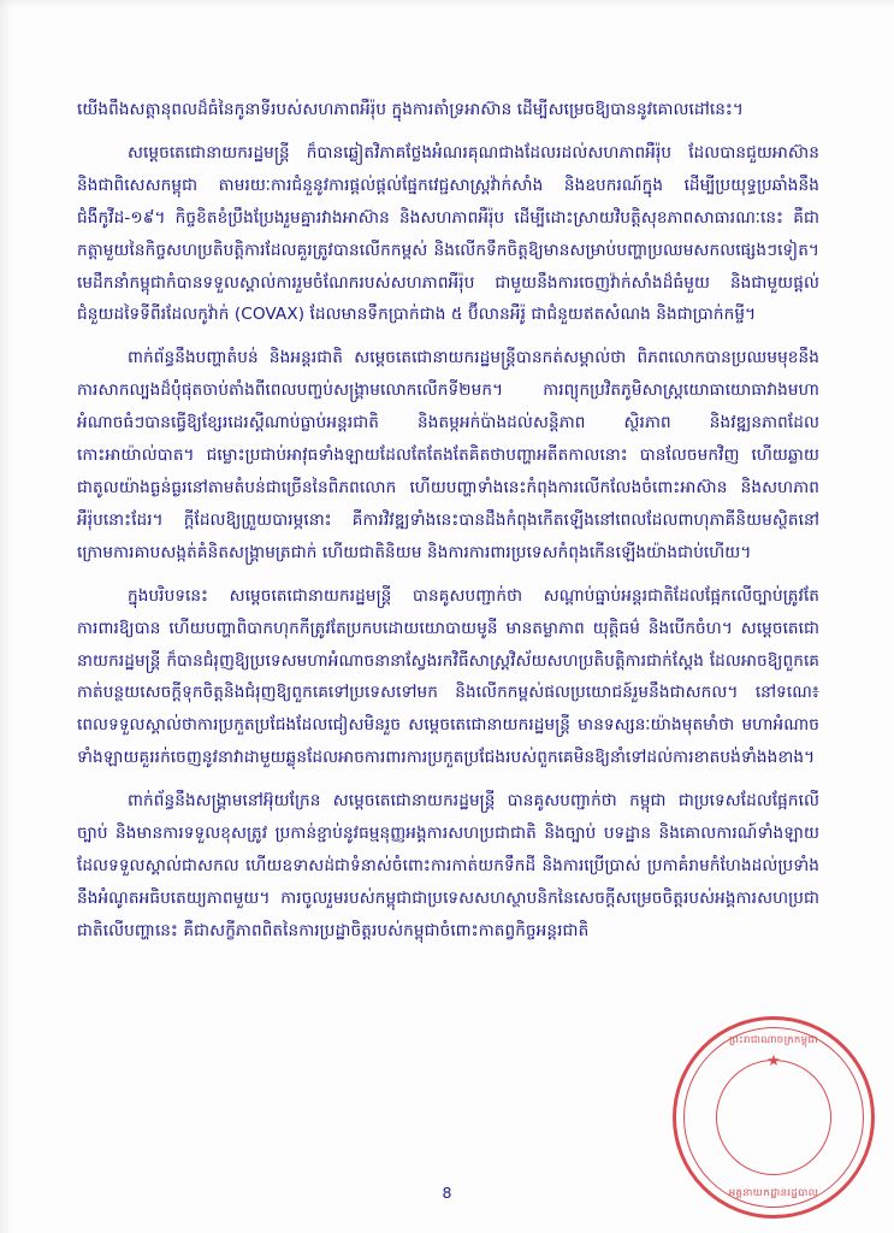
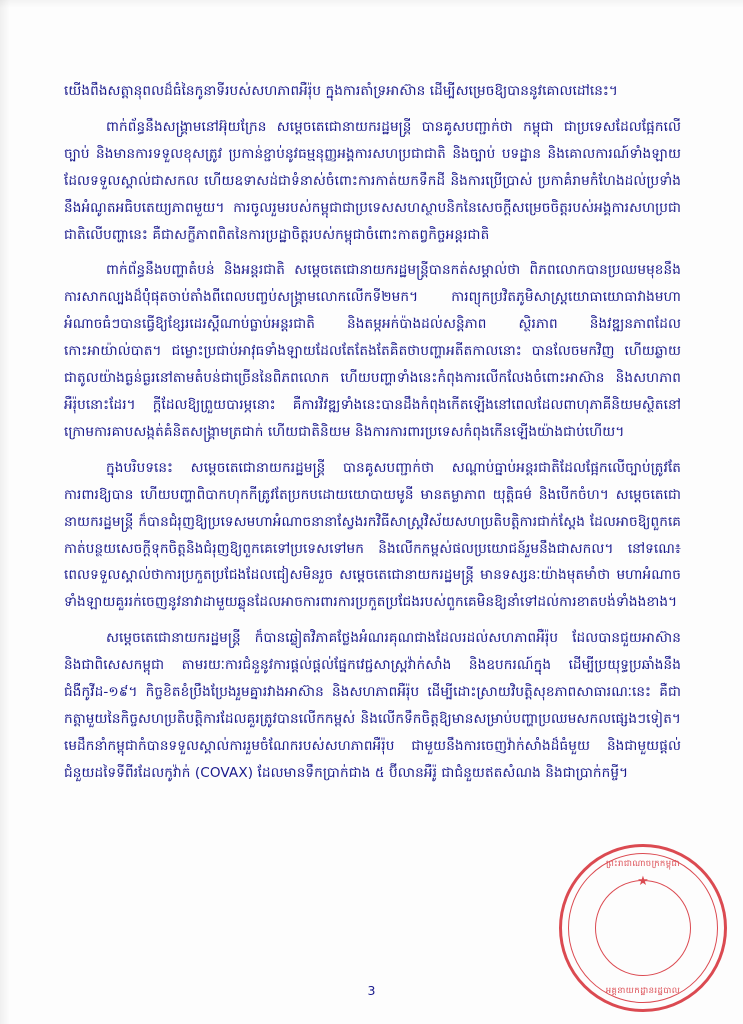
  យើងពឹងសត្តានុពលដ៏ធំនៃកូនាទីរបស់សហភាពអឺរ៉ុប ក្នុងការតាំទ្រអាស៊ាន ដើម្បីសម្រេចឱ្យបាននូវគោលដៅនេះ។
- សម្តេចតេជោនាយករដ្ឋមន្ត្រី ក៏បានឆ្លៀតវិភាគថ្លែងអំណរគុណជាងដែលរដល់សហភាពអឺរ៉ុប ដែលបានជួយអាស៊ាន និងជាពិសេសកម្ពុជា តាមរយៈការជំនួនូវការផ្តល់ផ្តល់ផ្នែកវេជ្ជសាស្ត្រវ៉ាក់សាំង និងឧបករណ៍ក្នុង ដើម្បីប្រយុទ្ធប្រឆាំងនឹងជំងឺកូវីដ-១៩។ កិច្ចខិតខំប្រឹងប្រែងរួមគ្នារវាងអាស៊ាន និងសហភាពអឺរ៉ុប ដើម្បីដោះស្រាយវិបត្តិសុខភាពសាធារណៈនេះ គឺជាកត្តាមួយនៃកិច្ចសហប្រតិបត្តិការដែលគួរត្រូវបានលើកកម្ពស់ និងលើកទឹកចិត្តឱ្យមានសម្រាប់បញ្ហាប្រឈមសកលផ្សេងៗទៀត។ មេដឹកនាំកម្ពុជាកំបានទទួលស្គាល់ការរួមចំណែករបស់សហភាពអឺរ៉ុប ជាមួយនឹងការចេញវ៉ាក់សាំងដ៏ធំមួយ និងជាមួយផ្តល់ជំនួយដទៃទីពីរដែលកូវ៉ាក់ (COVAX) ដែលមានទឹកប្រាក់ជាង ៥ ប៊ីលានអឺរ៉ូ ជាជំនួយឥតសំណង និងជាប្រាក់កម្ចី។
+ ពាក់ព័ន្ធនឹងសង្គ្រាមនៅអ៊ុយក្រែន សម្តេចតេជោនាយករដ្ឋមន្ត្រី បានគូសបញ្ជាក់ថា កម្ពុជា ជាប្រទេសដែលផ្អែកលើច្បាប់ និងមានការទទួលខុសត្រូវ ប្រកាន់ខ្ជាប់នូវធម្មនុញ្ញអង្គការសហប្រជាជាតិ និងច្បាប់ បទដ្ឋាន និងគោលការណ៍ទាំងឡាយដែលទទួលស្គាល់ជាសកល ហើយឧទាសដ់ជាទំនាស់ចំពោះការកាត់យកទឹកដី និងការប្រើប្រាស់ ប្រកាគំរាមកំហែងដល់ប្រទាំងនឹងអំណូតអធិបតេយ្យភាពមួយ។ ការចូលរួមរបស់កម្ពុជាជាប្រទេសសហស្ថាបនិកនៃសេចក្តីសម្រេចចិត្តរបស់អង្គការសហប្រជាជាតិលើបញ្ហានេះ គឺជាសក្ខីភាពពិតនៃការប្រដ្ឋាចិត្តរបស់កម្ពុជាចំពោះកាតព្វកិច្ចអន្តរជាតិ
  ពាក់ព័ន្ធនឹងបញ្ហាតំបន់ និងអន្តរជាតិ សម្តេចតេជោនាយករដ្ឋមន្ត្រីបានកត់សម្គាល់ថា ពិភពលោកបានប្រឈមមុខនឹងការសាកល្បងដ៏ប៉ុំផុតចាប់តាំងពីពេលបញ្ចប់សង្គ្រាមលោកលើកទី២មក។ ការព្យុកប្រវិតភូមិសាស្ត្រយោធាយោធាវាងមហាអំណាចធំៗបានធ្វើឱ្យខ្សែរដេរស្តីណាប់ធ្លាប់អន្តរជាតិ និងតម្កអក់ប៉ាងដល់សន្តិភាព ស្ថិរភាព និងវឌ្ឍនភាពដែលកោះអាយ៉ាល់បាត។ ជម្លោះប្រជាប់អាវុធទាំងឡាយដែលតែតែងតែគិតថាបញ្ហាអតីតកាលនោះ បានលែចមកវិញ ហើយឆ្លាយជាតូលយ៉ាងធ្ងន់ធ្ងរនៅតាមតំបន់ជាច្រើននៃពិភពលោក ហើយបញ្ហាទាំងនេះកំពុងការលើកលែងចំពោះអាស៊ាន និងសហភាពអឺរ៉ុបនោះដែរ។ ក្ដីដែលឱ្យព្រួយបារម្ភនោះ គឺការវិវឌ្ឍទាំងនេះបានដឹងកំពុងកើតឡើងនៅពេលដែលពាហុភាគីនិយមស្ថិតនៅក្រោមការគាបសង្កត់គំនិតសង្គ្រាមត្រជាក់ ហើយជាតិនិយម និងការការពារប្រទេសកំពុងកើនឡើងយ៉ាងជាប់ហើយ។
  ក្នុងបរិបទនេះ សម្តេចតេជោនាយករដ្ឋមន្ត្រី បានគូសបញ្ជាក់ថា សណ្តាប់ធ្នាប់អន្តរជាតិដែលផ្អែកលើច្បាប់ត្រូវតែការពារឱ្យបាន ហើយបញ្ហាពិបាកហុកកីត្រូវតែប្រកបដោយយោបាយមូនី មានតម្លាភាព យុត្តិធម៌ និងបើកចំហ។ សម្តេចតេជោនាយករដ្ឋមន្ត្រី ក៏បានជំរុញឱ្យប្រទេសមហាអំណាចនានាស្វែងរកវិធីសាស្ត្រវិស័យសហប្រតិបត្តិការជាក់ស្តែង ដែលអាចឱ្យពួកគេកាត់បន្ថយសេចក្តីទុកចិត្តនិងជំរុញឱ្យពួកគេទៅប្រទេសទៅមក និងលើកកម្ពស់ផលប្រយោជន៍រួមនឹងជាសកល។ នៅទណេ៖ពេលទទួលស្គាល់ថាការប្រកួតប្រជែងដែលជៀសមិនរួច សម្តេចតេជោនាយករដ្ឋមន្ត្រី មានទស្សនៈយ៉ាងមុតមាំថា មហាអំណាចទាំងឡាយគួររក់ចេញនូវនាវាដាមួយឆ្លុនដែលអាចការពារការប្រកួតប្រជែងរបស់ពួកគេមិនឱ្យនាំទៅដល់ការខាតបង់ទាំងងខាង។
- ពាក់ព័ន្ធនឹងសង្គ្រាមនៅអ៊ុយក្រែន សម្តេចតេជោនាយករដ្ឋមន្ត្រី បានគូសបញ្ជាក់ថា កម្ពុជា ជាប្រទេសដែលផ្អែកលើច្បាប់ និងមានការទទួលខុសត្រូវ ប្រកាន់ខ្ជាប់នូវធម្មនុញ្ញអង្គការសហប្រជាជាតិ និងច្បាប់ បទដ្ឋាន និងគោលការណ៍ទាំងឡាយដែលទទួលស្គាល់ជាសកល ហើយឧទាសដ់ជាទំនាស់ចំពោះការកាត់យកទឹកដី និងការប្រើប្រាស់ ប្រកាគំរាមកំហែងដល់ប្រទាំងនឹងអំណូតអធិបតេយ្យភាពមួយ។ ការចូលរួមរបស់កម្ពុជាជាប្រទេសសហស្ថាបនិកនៃសេចក្តីសម្រេចចិត្តរបស់អង្គការសហប្រជាជាតិលើបញ្ហានេះ គឺជាសក្ខីភាពពិតនៃការប្រដ្ឋាចិត្តរបស់កម្ពុជាចំពោះកាតព្វកិច្ចអន្តរជាតិ
+ សម្តេចតេជោនាយករដ្ឋមន្ត្រី ក៏បានឆ្លៀតវិភាគថ្លែងអំណរគុណជាងដែលរដល់សហភាពអឺរ៉ុប ដែលបានជួយអាស៊ាន និងជាពិសេសកម្ពុជា តាមរយៈការជំនួនូវការផ្តល់ផ្តល់ផ្នែកវេជ្ជសាស្ត្រវ៉ាក់សាំង និងឧបករណ៍ក្នុង ដើម្បីប្រយុទ្ធប្រឆាំងនឹងជំងឺកូវីដ-១៩។ កិច្ចខិតខំប្រឹងប្រែងរួមគ្នារវាងអាស៊ាន និងសហភាពអឺរ៉ុប ដើម្បីដោះស្រាយវិបត្តិសុខភាពសាធារណៈនេះ គឺជាកត្តាមួយនៃកិច្ចសហប្រតិបត្តិការដែលគួរត្រូវបានលើកកម្ពស់ និងលើកទឹកចិត្តឱ្យមានសម្រាប់បញ្ហាប្រឈមសកលផ្សេងៗទៀត។ មេដឹកនាំកម្ពុជាកំបានទទួលស្គាល់ការរួមចំណែករបស់សហភាពអឺរ៉ុប ជាមួយនឹងការចេញវ៉ាក់សាំងដ៏ធំមួយ និងជាមួយផ្តល់ជំនួយដទៃទីពីរដែលកូវ៉ាក់ (COVAX) ដែលមានទឹកប្រាក់ជាង ៥ ប៊ីលានអឺរ៉ូ ជាជំនួយឥតសំណង និងជាប្រាក់កម្ចី។
  ព្រះរាជាណាចក្រកម្ពុជា
  ★
  អគ្គនាយកដ្ឋានរដ្ឋបាល
- 8
+ 3
